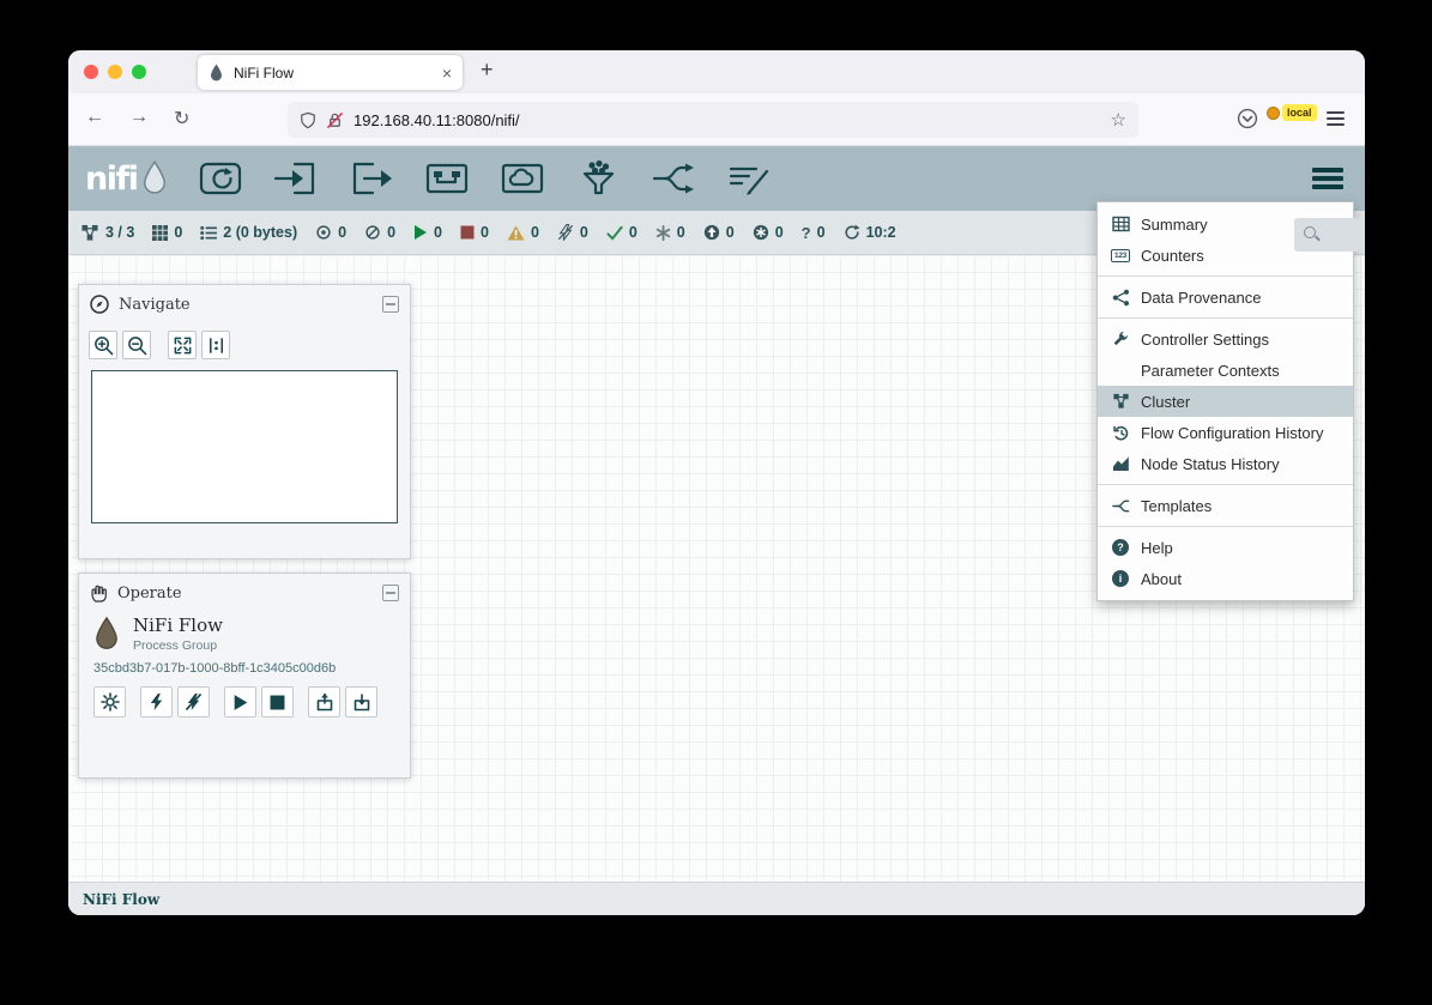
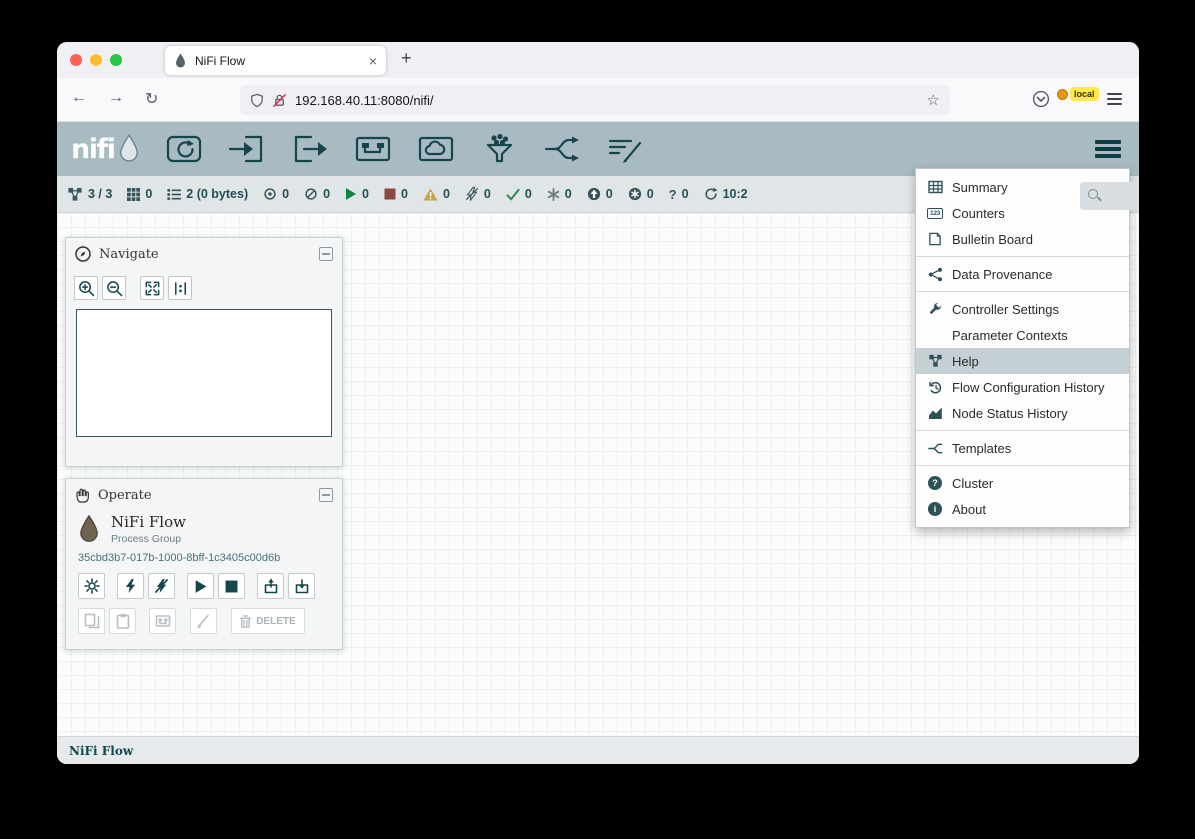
  NiFi Flow
  ×
  +
  ←
  →
  ↻
  192.168.40.11:8080/nifi/
  ☆
  local
  nifi
  3 / 3
  0
  2 (0 bytes)
  0
  0
  0
  0
  0
  0
  0
  0
  0
  0
  ?
  0
  10:2
  Navigate
  Operate
  NiFi Flow
  Process Group
  35cbd3b7-017b-1000-8bff-1c3405c00d6b
+ DELETE
  Summary
  Counters
+ Bulletin Board
  Data Provenance
  Controller Settings
  Parameter Contexts
- Cluster
+ Help
  Flow Configuration History
  Node Status History
  Templates
  ?
- Help
+ Cluster
  i
  About
  NiFi Flow
